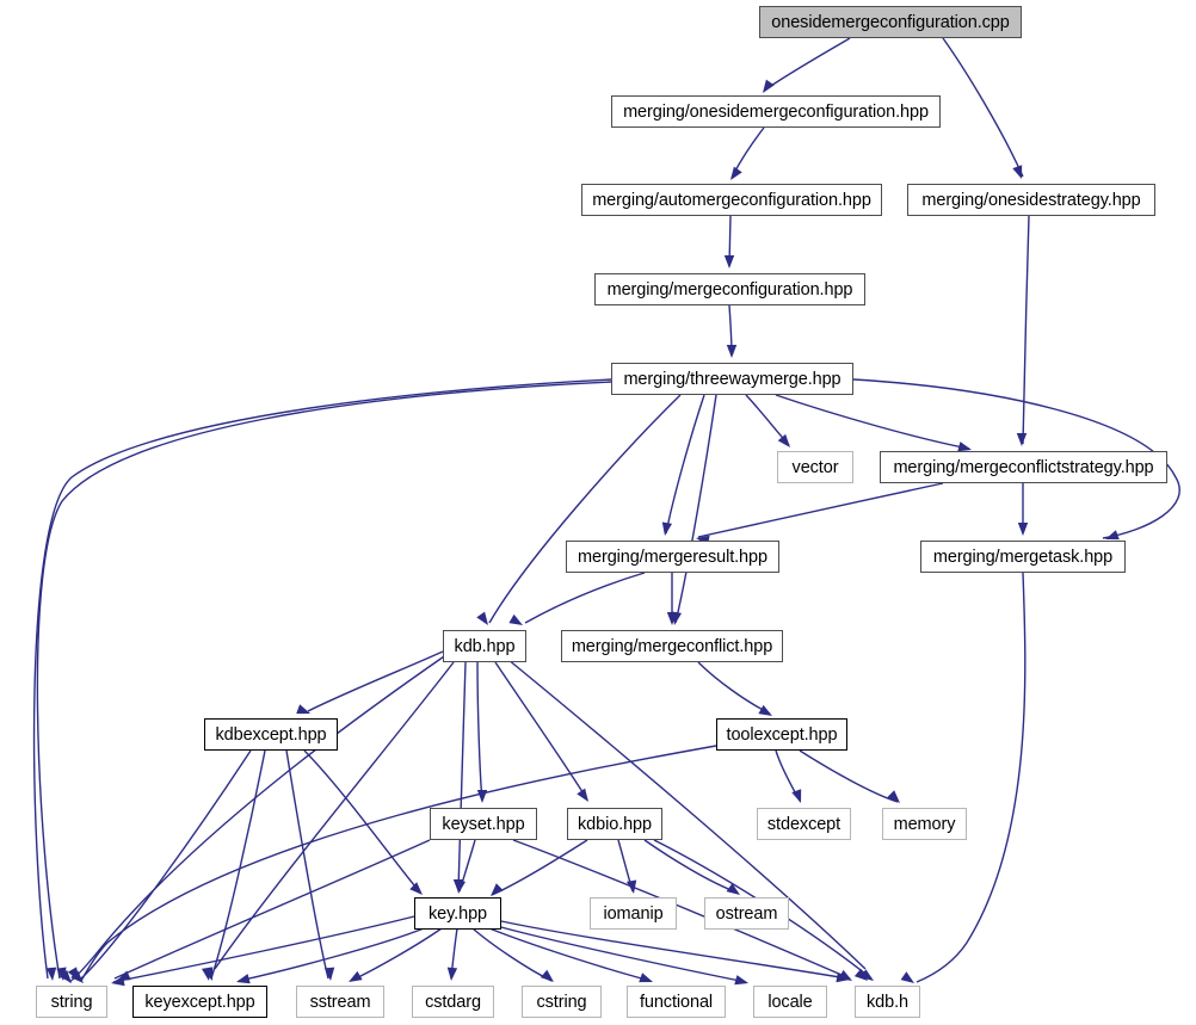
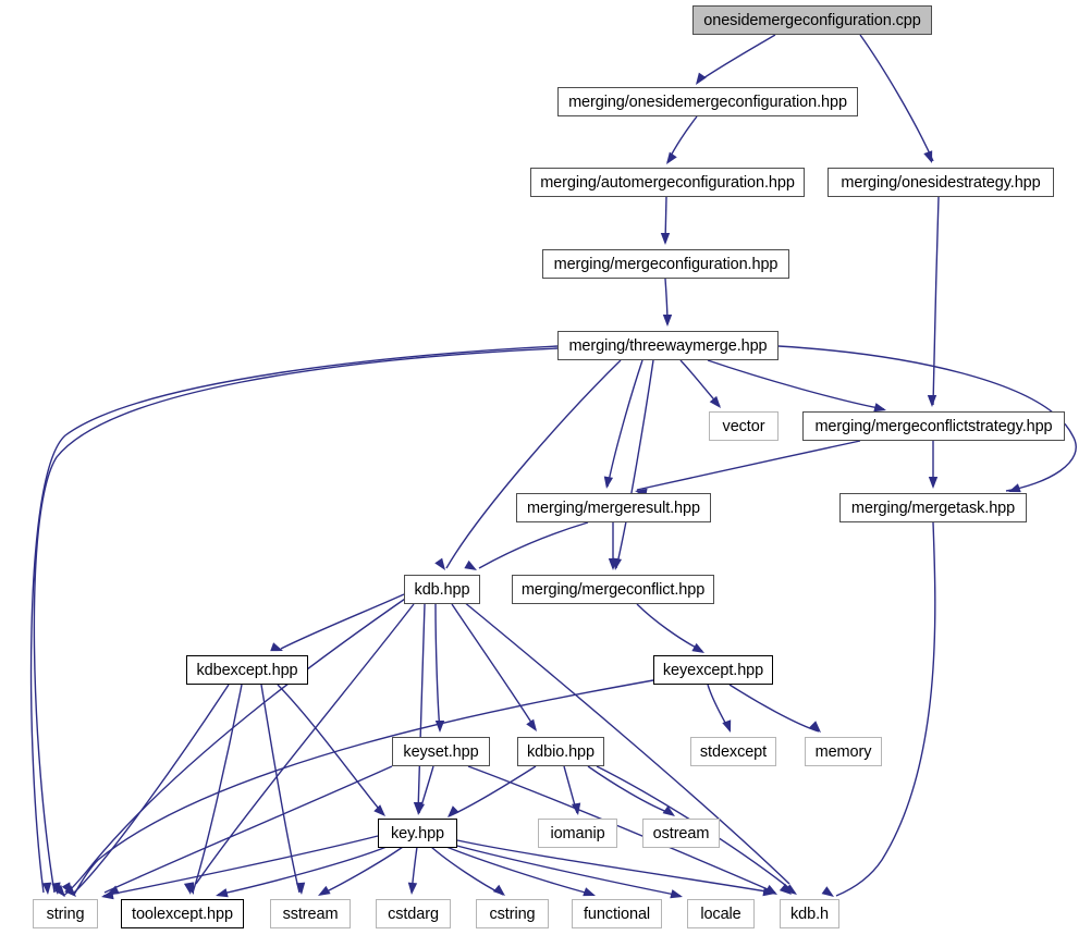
  onesidemergeconfiguration.cpp
  merging/onesidemergeconfiguration.hpp
  merging/automergeconfiguration.hpp
  merging/onesidestrategy.hpp
  merging/mergeconfiguration.hpp
  merging/threewaymerge.hpp
  vector
  merging/mergeconflictstrategy.hpp
  merging/mergeresult.hpp
  merging/mergetask.hpp
  kdb.hpp
  merging/mergeconflict.hpp
  kdbexcept.hpp
- toolexcept.hpp
+ keyexcept.hpp
  keyset.hpp
  kdbio.hpp
  stdexcept
  memory
  key.hpp
  iomanip
  ostream
  string
- keyexcept.hpp
+ toolexcept.hpp
  sstream
  cstdarg
  cstring
  functional
  locale
  kdb.h
